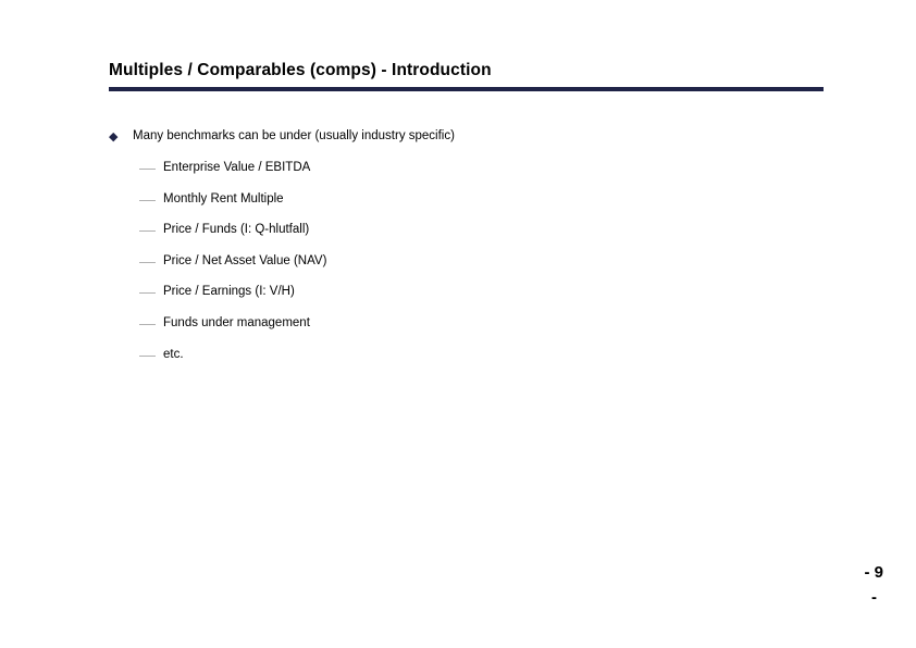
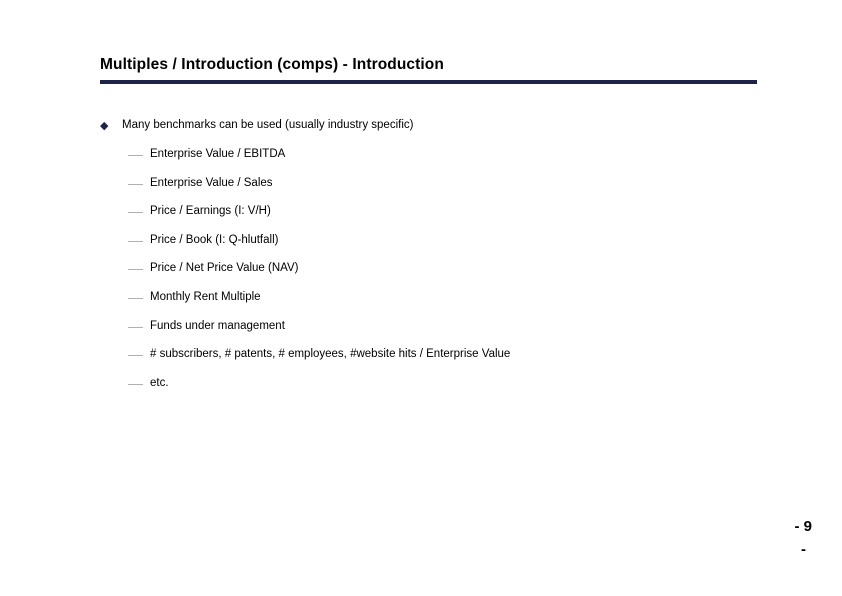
- Multiples / Comparables (comps) - Introduction
+ Multiples / Introduction (comps) - Introduction
  ◆
- Many benchmarks can be under (usually industry specific)
+ Many benchmarks can be used (usually industry specific)
  Enterprise Value / EBITDA
+ Enterprise Value / Sales
- Monthly Rent Multiple
+ Price / Earnings (I: V/H)
- Price / Funds (I: Q-hlutfall)
+ Price / Book (I: Q-hlutfall)
- Price / Net Asset Value (NAV)
+ Price / Net Price Value (NAV)
- Price / Earnings (I: V/H)
+ Monthly Rent Multiple
  Funds under management
+ # subscribers, # patents, # employees, #website hits / Enterprise Value
  etc.
  - 9
  -
